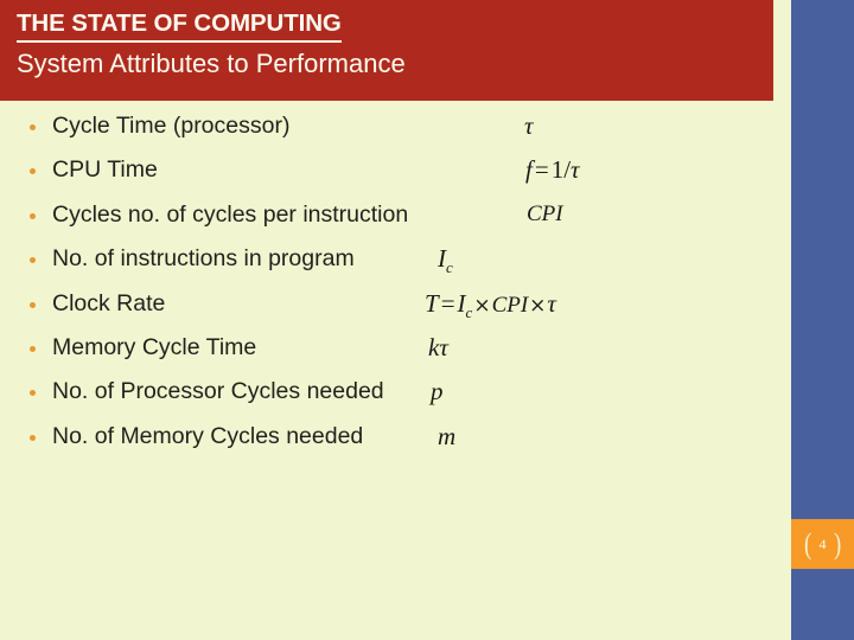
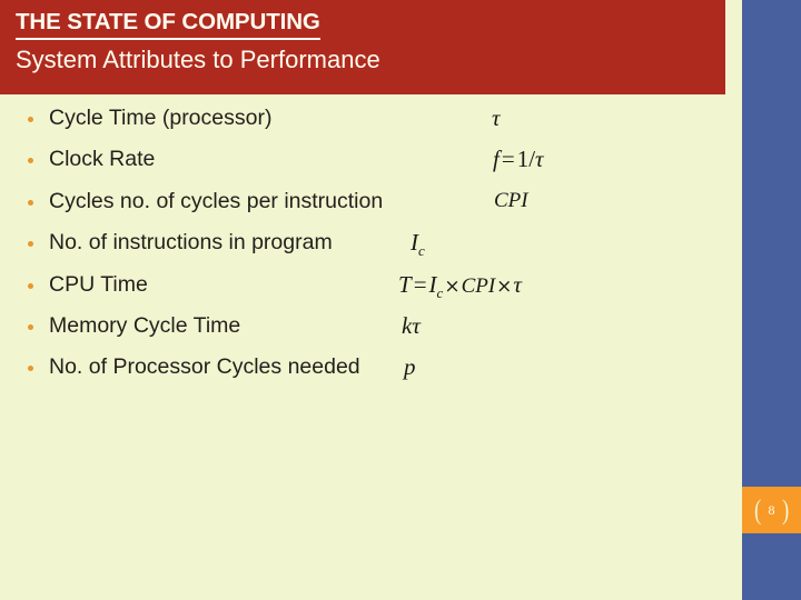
  (
- 4
+ 8
  )
  THE STATE OF COMPUTING
  System Attributes to Performance
  Cycle Time (processor)
  τ
- CPU Time
+ Clock Rate
  f=1/τ
  Cycles no. of cycles per instruction
  CPI
  No. of instructions in program
  Ic
- Clock Rate
+ CPU Time
  T=Ic×CPI×τ
  Memory Cycle Time
  kτ
  No. of Processor Cycles needed
  p
- No. of Memory Cycles needed
- m
